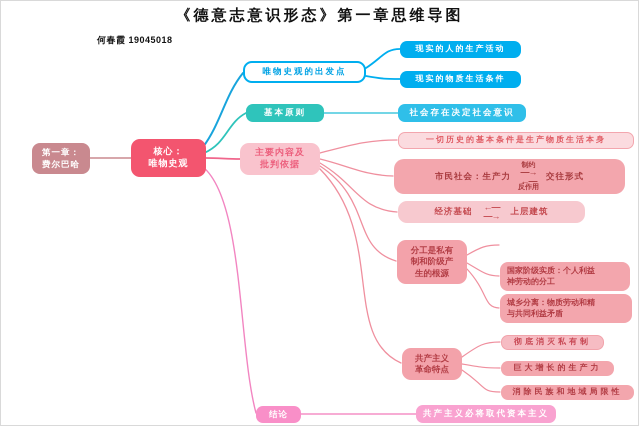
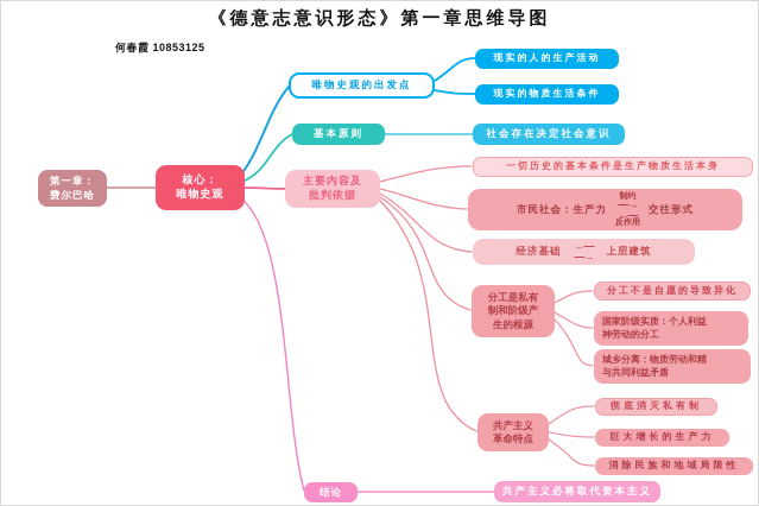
  《德意志意识形态》第一章思维导图
- 何春霞 19045018
+ 何春霞 10853125
  第一章：
  费尔巴哈
  核心：
  唯物史观
  唯物史观的出发点
  现实的人的生产活动
  现实的物质生活条件
  基本原则
  社会存在决定社会意识
  主要内容及
  批判依据
  一切历史的基本条件是生产物质生活本身
  市民社会：生产力
  —→
  ←—
  交往形式
  经济基础
  ←—
  —→
  上层建筑
  分工是私有
  制和阶级产
  生的根源
+ 分工不是自愿的导致异化
  国家阶级实质：个人利益
  神劳动的分工
  城乡分离：物质劳动和精
  与共同利益矛盾
  共产主义
  革命特点
  彻底消灭私有制
  巨大增长的生产力
  消除民族和地域局限性
  结论
  共产主义必将取代资本主义
